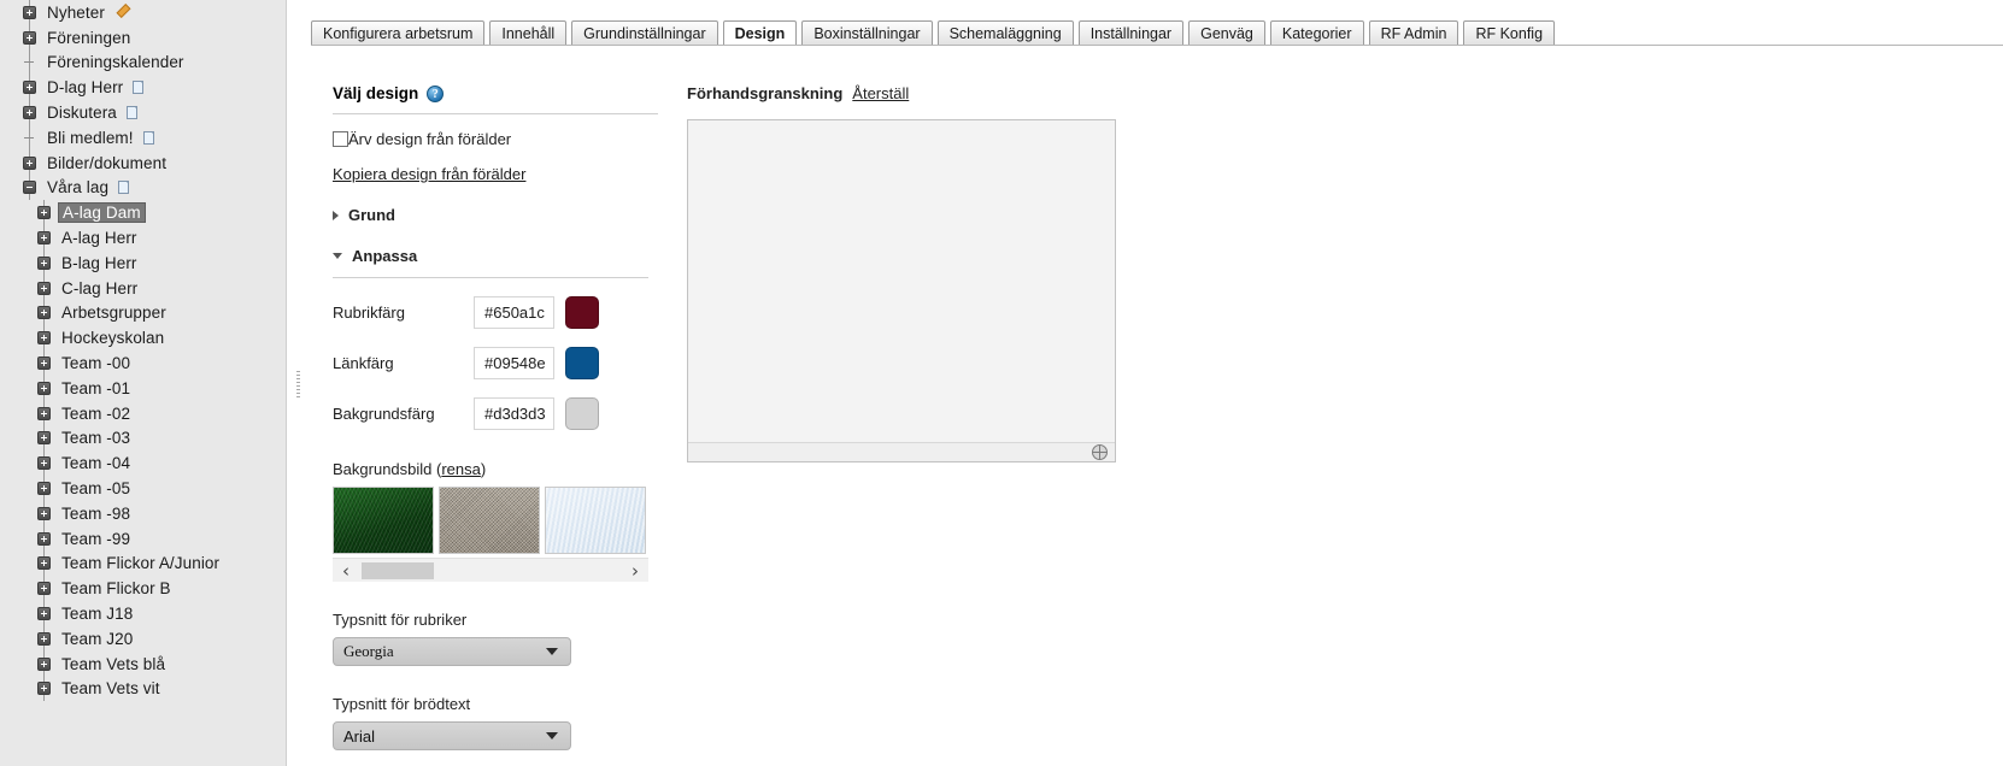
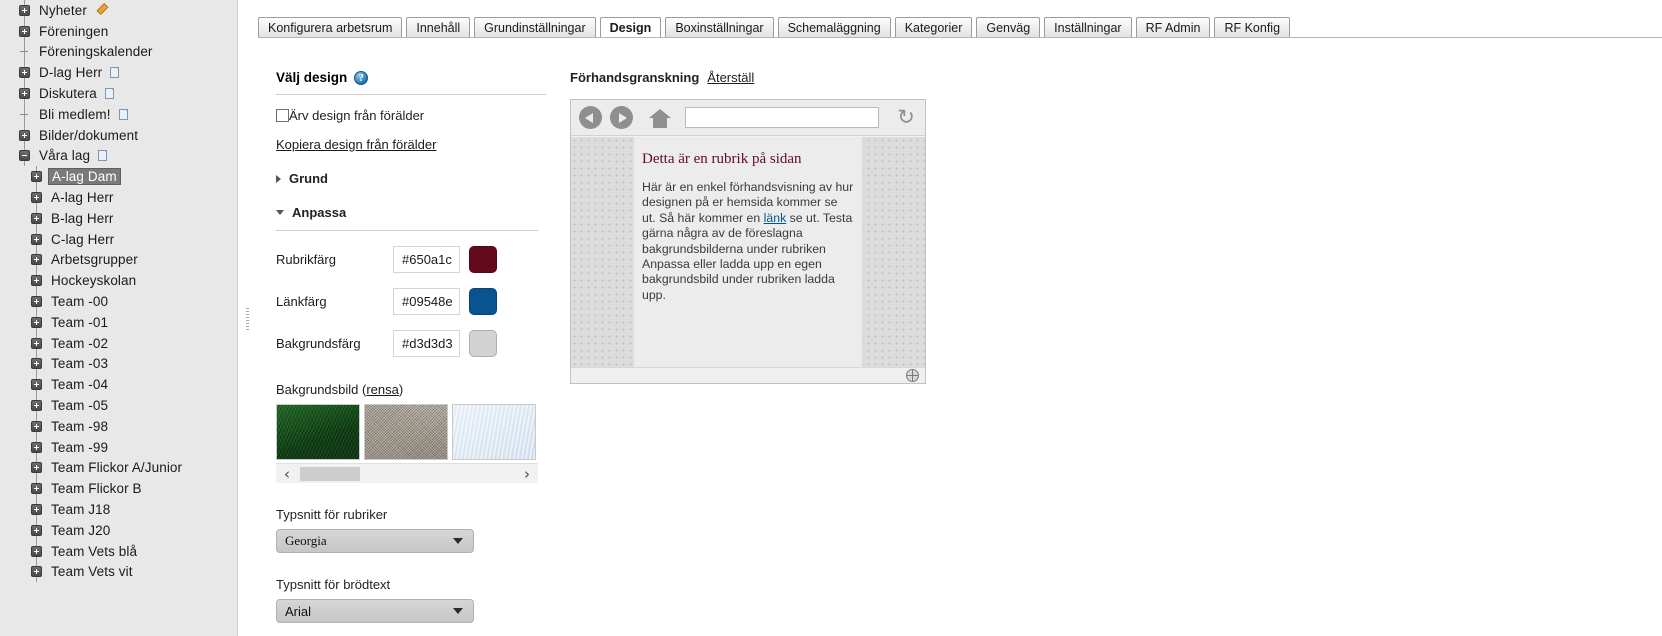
  Nyheter
  Föreningen
  Föreningskalender
  D-lag Herr
  Diskutera
  Bli medlem!
  Bilder/dokument
  Våra lag
  A-lag Dam
  A-lag Herr
  B-lag Herr
  C-lag Herr
  Arbetsgrupper
  Hockeyskolan
  Team -00
  Team -01
  Team -02
  Team -03
  Team -04
  Team -05
  Team -98
  Team -99
  Team Flickor A/Junior
  Team Flickor B
  Team J18
  Team J20
  Team Vets blå
  Team Vets vit
  Konfigurera arbetsrum
  Innehåll
  Grundinställningar
  Design
  Boxinställningar
  Schemaläggning
- Inställningar
+ Kategorier
  Genväg
- Kategorier
+ Inställningar
  RF Admin
  RF Konfig
  Välj design
  ?
  Ärv design från förälder
  Kopiera design från förälder
  Grund
  Anpassa
  Rubrikfärg
  #650a1c
  Länkfärg
  #09548e
  Bakgrundsfärg
  #d3d3d3
  Bakgrundsbild (rensa)
  ‹
  ›
  Typsnitt för rubriker
  Georgia
  Typsnitt för brödtext
  Arial
  Förhandsgranskning
  Återställ
+ ↻
+ Detta är en rubrik på sidan
+ Här är en enkel förhandsvisning av hur designen på er hemsida kommer se ut. Så här kommer en länk se ut. Testa gärna några av de föreslagna bakgrundsbilderna under rubriken Anpassa eller ladda upp en egen bakgrundsbild under rubriken ladda upp.
